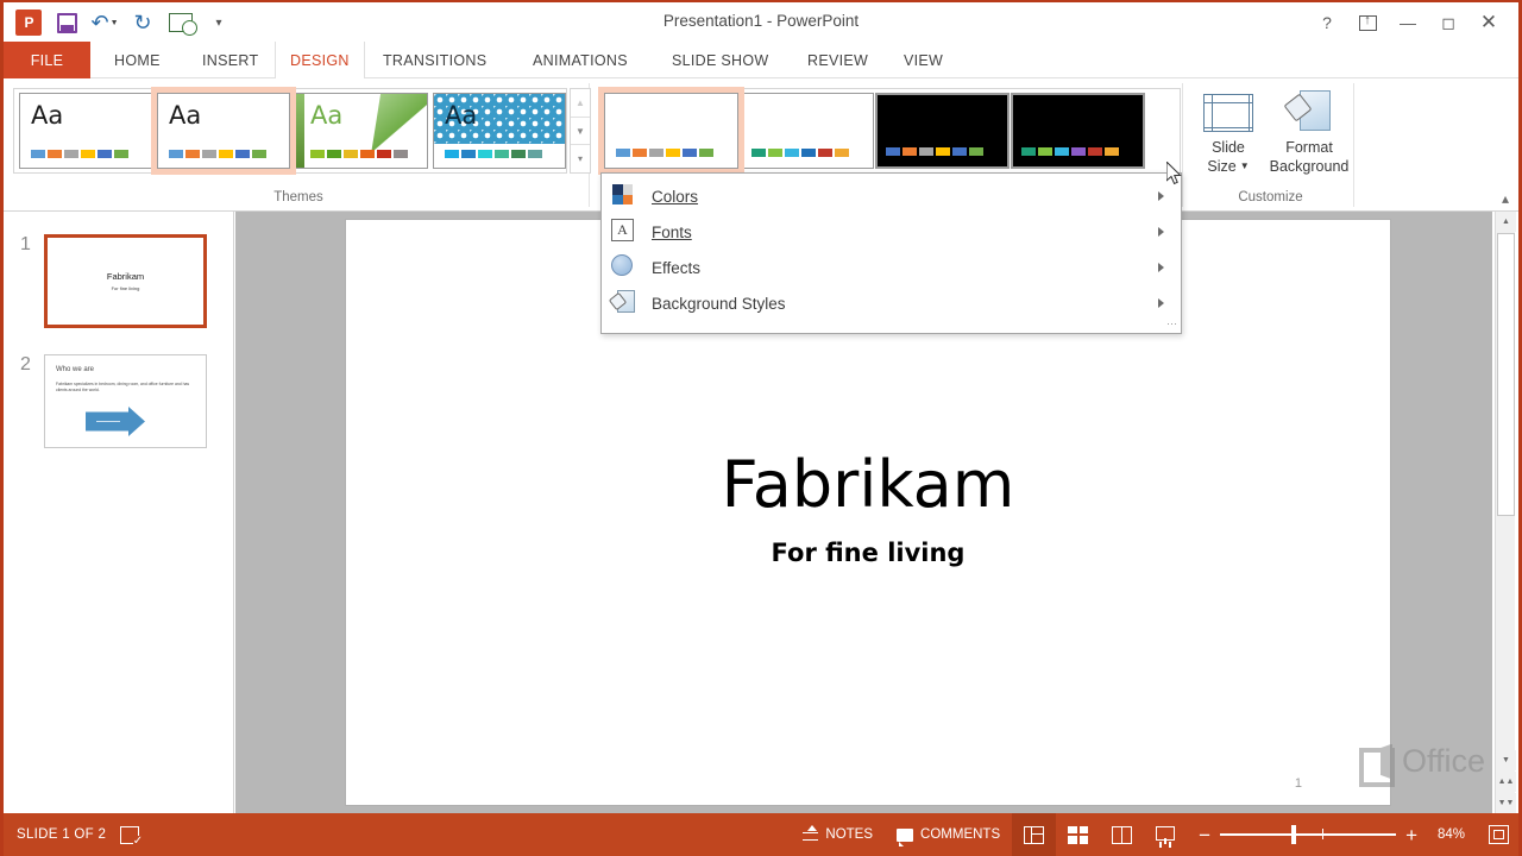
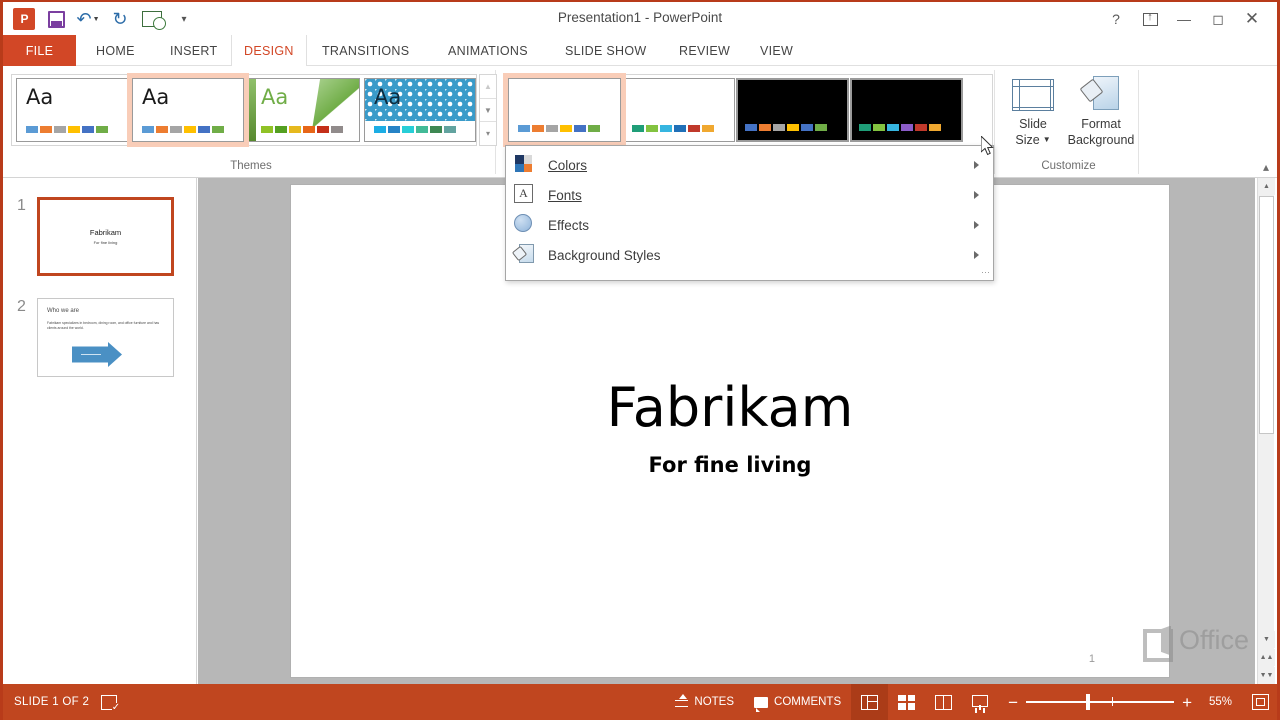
  P
  ↶
  ↻
  ▾
  Presentation1 - PowerPoint
  ?
  —
  ◻
  ✕
  FILE
  HOME
  INSERT
  DESIGN
  TRANSITIONS
  ANIMATIONS
  SLIDE SHOW
  REVIEW
  VIEW
  Aa
  Aa
  Aa
  Aa
  ▲
  ▼
  ▾
  Themes
  Slide
  Size
  ▼
  Format
  Background
  Customize
  ▴
  Colors
  A
  Fonts
  Effects
  Background Styles
  ⋯
  1
  Fabrikam
  2
  Fabrikam
  For fine living
  1
  Office
  SLIDE 1 OF 2
  NOTES
  COMMENTS
  −
  +
- 84%
+ 55%
